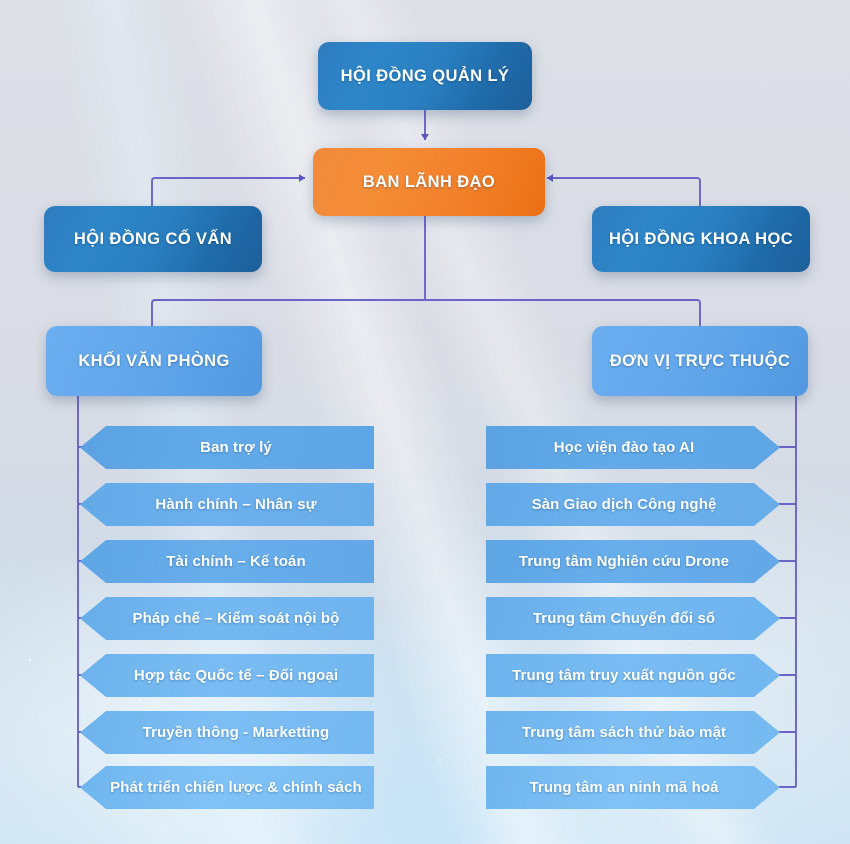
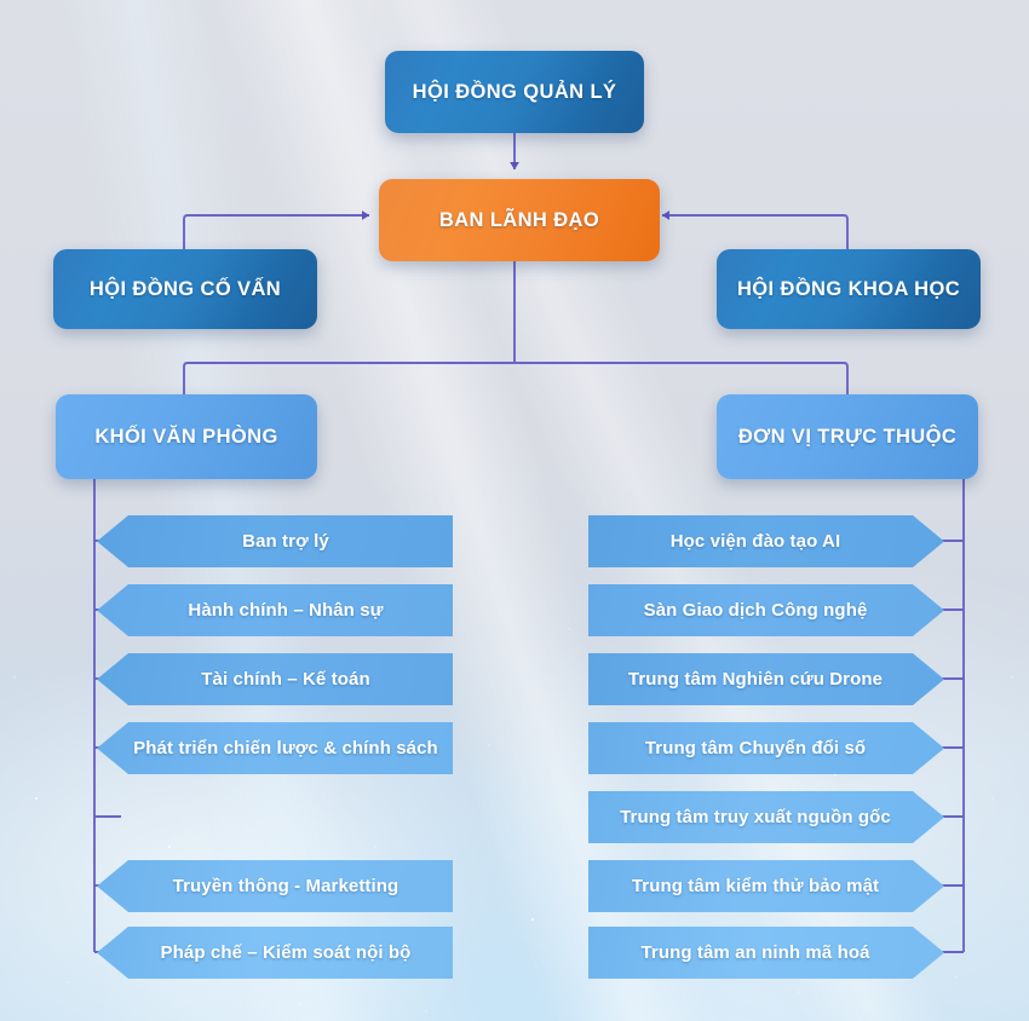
  HỘI ĐỒNG QUẢN LÝ
  BAN LÃNH ĐẠO
  HỘI ĐỒNG CỐ VẤN
  HỘI ĐỒNG KHOA HỌC
  KHỐI VĂN PHÒNG
  ĐƠN VỊ TRỰC THUỘC
  Ban trợ lý
  Hành chính – Nhân sự
  Tài chính – Kế toán
- Pháp chế – Kiểm soát nội bộ
+ Phát triển chiến lược & chính sách
- Hợp tác Quốc tế – Đối ngoại
  Truyền thông - Marketting
- Phát triển chiến lược & chính sách
+ Pháp chế – Kiểm soát nội bộ
  Học viện đào tạo AI
  Sàn Giao dịch Công nghệ
  Trung tâm Nghiên cứu Drone
  Trung tâm Chuyển đổi số
  Trung tâm truy xuất nguồn gốc
- Trung tâm sách thử bảo mật
+ Trung tâm kiểm thử bảo mật
  Trung tâm an ninh mã hoá
